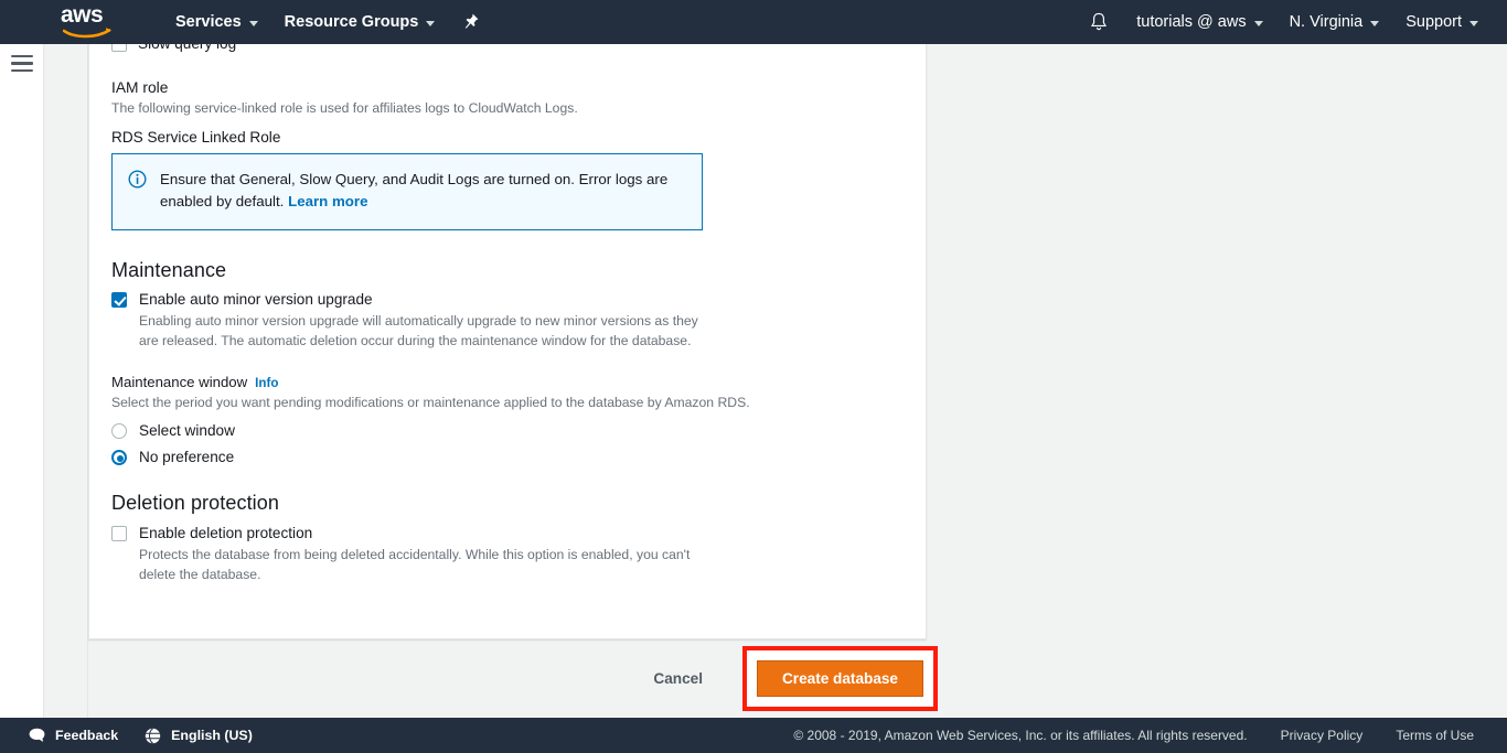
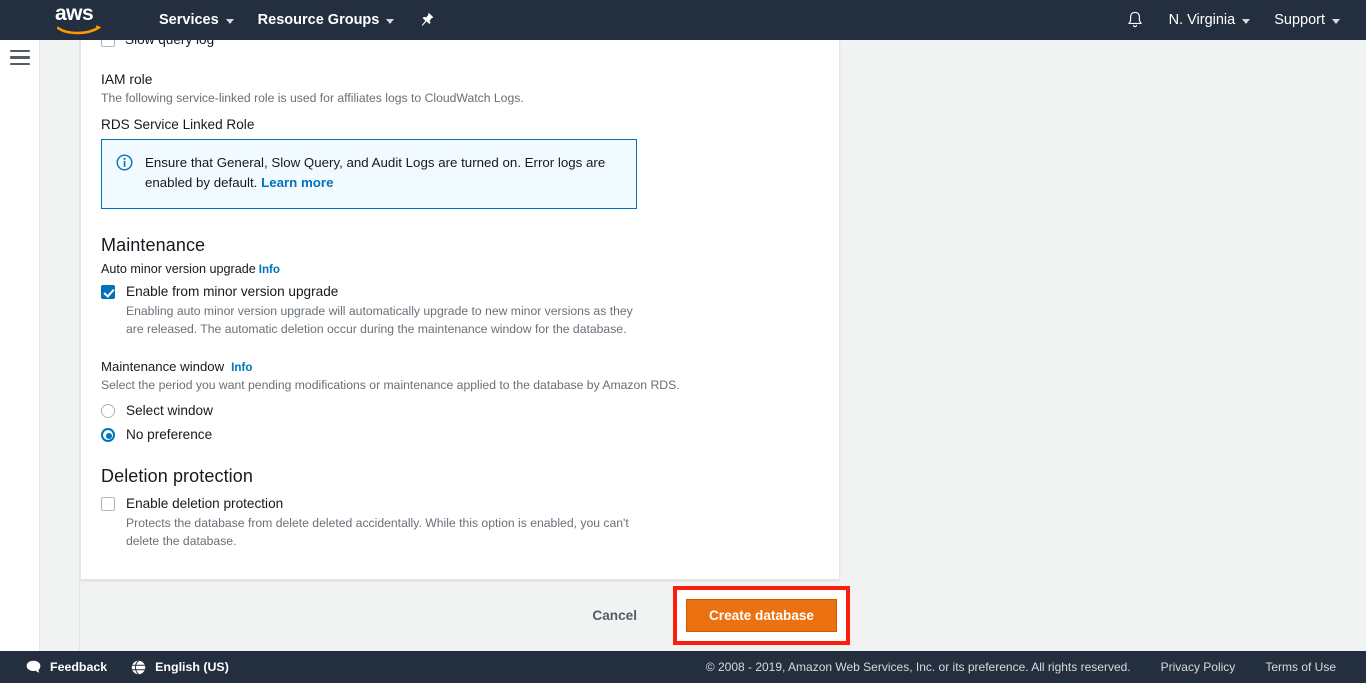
  aws
  Services
  Resource Groups
- tutorials @ aws
  N. Virginia
  Support
  Slow query log
  IAM role
  The following service-linked role is used for affiliates logs to CloudWatch Logs.
  RDS Service Linked Role
  Ensure that General, Slow Query, and Audit Logs are turned on. Error logs are enabled by default. Learn more
  Maintenance
+ Auto minor version upgrade Info
- Enable auto minor version upgrade
+ Enable from minor version upgrade
  Enabling auto minor version upgrade will automatically upgrade to new minor versions as they are released. The automatic deletion occur during the maintenance window for the database.
  Maintenance window Info
  Select the period you want pending modifications or maintenance applied to the database by Amazon RDS.
  Select window
  No preference
  Deletion protection
  Enable deletion protection
- Protects the database from being deleted accidentally. While this option is enabled, you can't delete the database.
+ Protects the database from delete deleted accidentally. While this option is enabled, you can't delete the database.
  Cancel
  Create database
  Feedback
  English (US)
- © 2008 - 2019, Amazon Web Services, Inc. or its affiliates. All rights reserved.
+ © 2008 - 2019, Amazon Web Services, Inc. or its preference. All rights reserved.
  Privacy Policy
  Terms of Use
